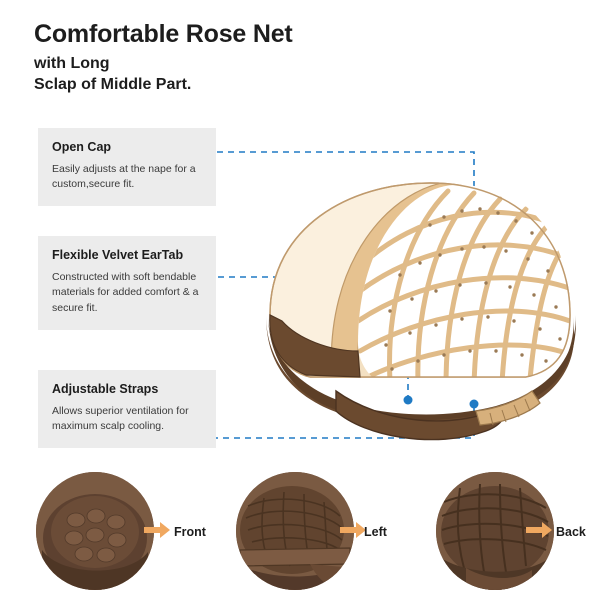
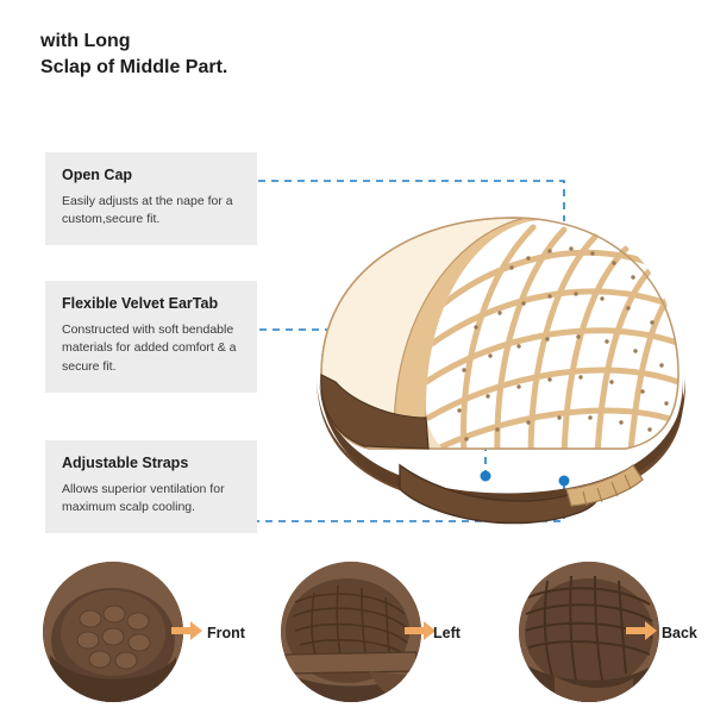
- Comfortable Rose Net
  with Long
  Sclap of Middle Part.
  Open Cap
  Easily adjusts at the nape for a custom,secure fit.
  Flexible Velvet EarTab
  Constructed with soft bendable materials for added comfort & a secure fit.
  Adjustable Straps
  Allows superior ventilation for maximum scalp cooling.
  Front
  Left
  Back
